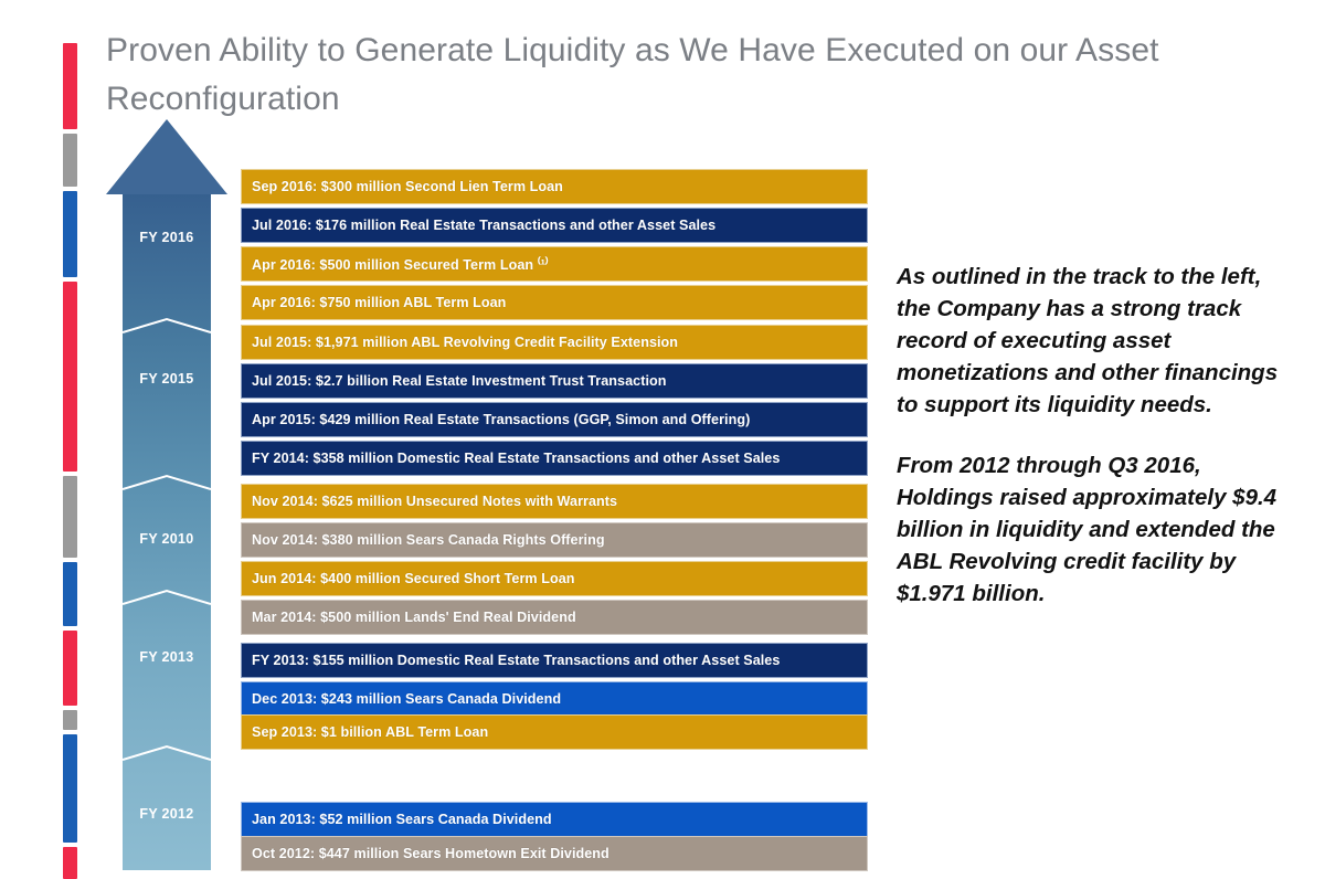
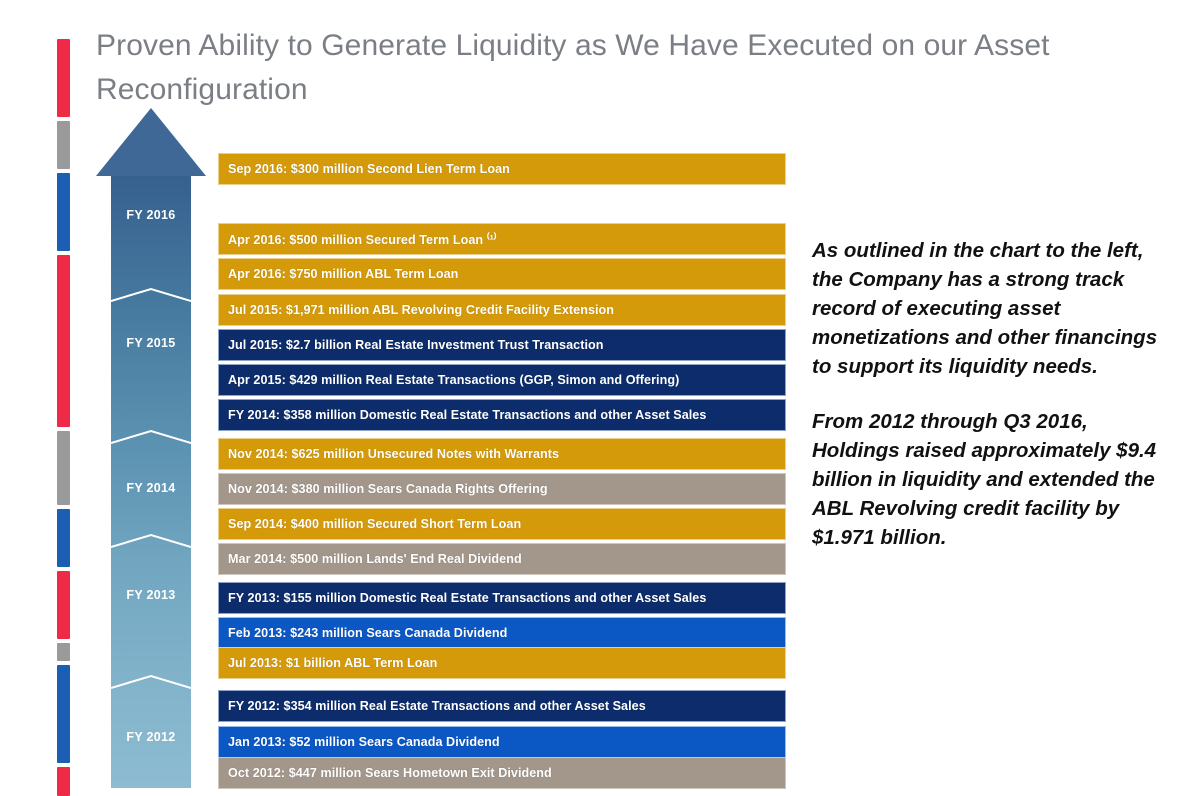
  Proven Ability to Generate Liquidity as We Have Executed on our Asset Reconfiguration
  FY 2016
  FY 2015
- FY 2010
+ FY 2014
  FY 2013
  FY 2012
  Sep 2016: $300 million Second Lien Term Loan
- Jul 2016: $176 million Real Estate Transactions and other Asset Sales
  Apr 2016: $500 million Secured Term Loan ⁽¹⁾
  Apr 2016: $750 million ABL Term Loan
  Jul 2015: $1,971 million ABL Revolving Credit Facility Extension
  Jul 2015: $2.7 billion Real Estate Investment Trust Transaction
  Apr 2015: $429 million Real Estate Transactions (GGP, Simon and Offering)
  FY 2014: $358 million Domestic Real Estate Transactions and other Asset Sales
  Nov 2014: $625 million Unsecured Notes with Warrants
  Nov 2014: $380 million Sears Canada Rights Offering
- Jun 2014: $400 million Secured Short Term Loan
+ Sep 2014: $400 million Secured Short Term Loan
  Mar 2014: $500 million Lands' End Real Dividend
  FY 2013: $155 million Domestic Real Estate Transactions and other Asset Sales
- Dec 2013: $243 million Sears Canada Dividend
+ Feb 2013: $243 million Sears Canada Dividend
- Sep 2013: $1 billion ABL Term Loan
+ Jul 2013: $1 billion ABL Term Loan
+ FY 2012: $354 million Real Estate Transactions and other Asset Sales
  Jan 2013: $52 million Sears Canada Dividend
  Oct 2012: $447 million Sears Hometown Exit Dividend
- As outlined in the track to the left, the Company has a strong track record of executing asset monetizations and other financings to support its liquidity needs.
+ As outlined in the chart to the left, the Company has a strong track record of executing asset monetizations and other financings to support its liquidity needs.
  From 2012 through Q3 2016, Holdings raised approximately $9.4 billion in liquidity and extended the ABL Revolving credit facility by $1.971 billion.
